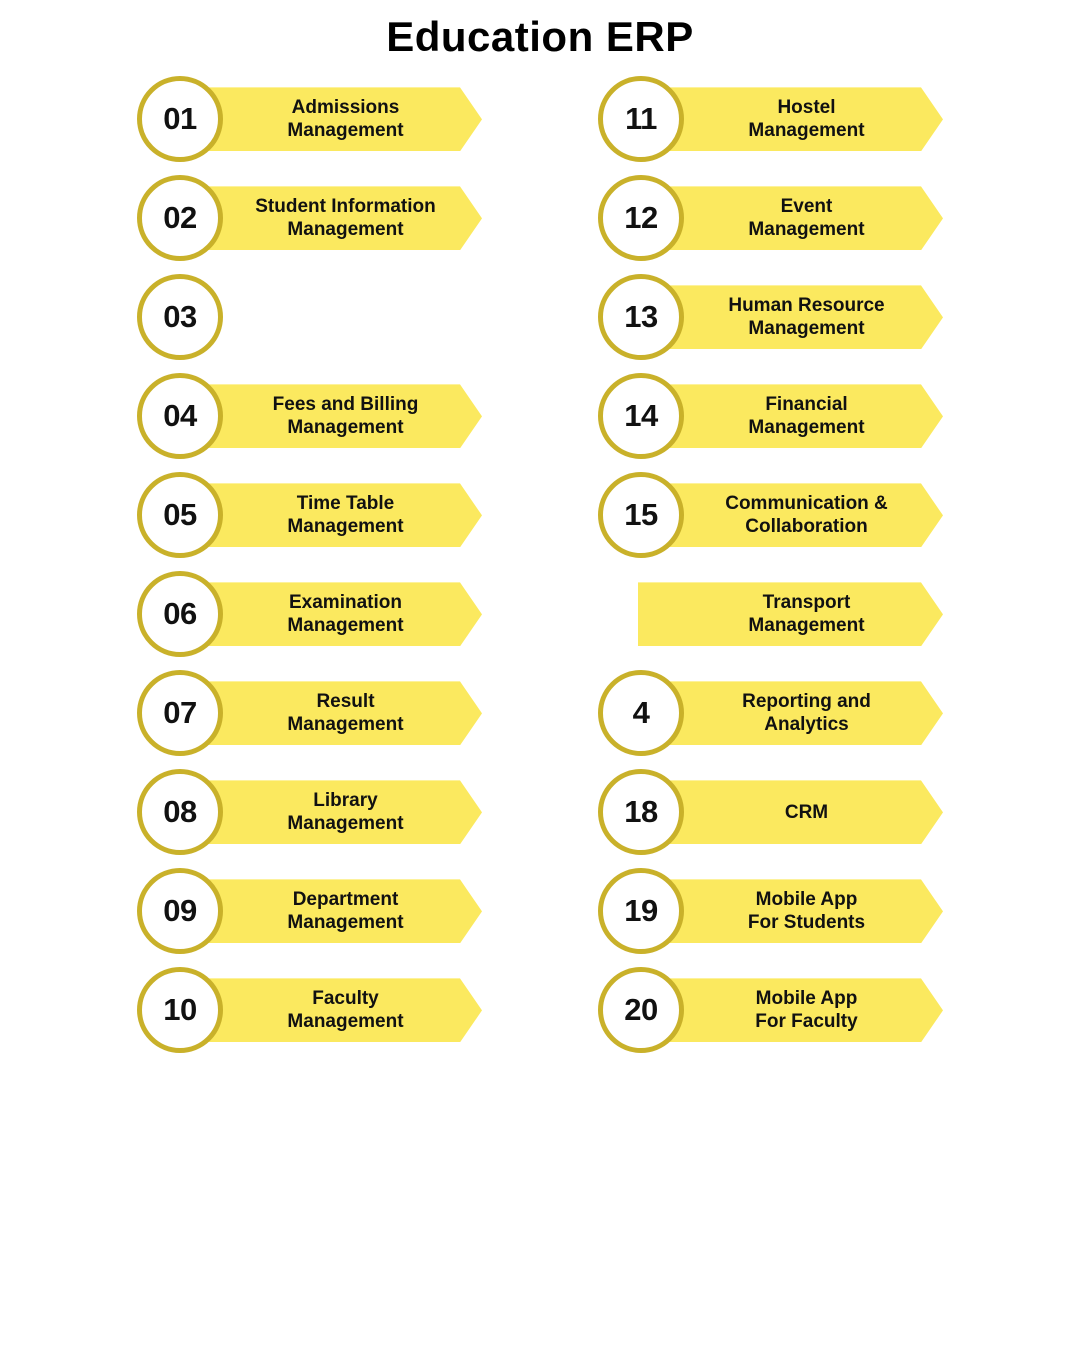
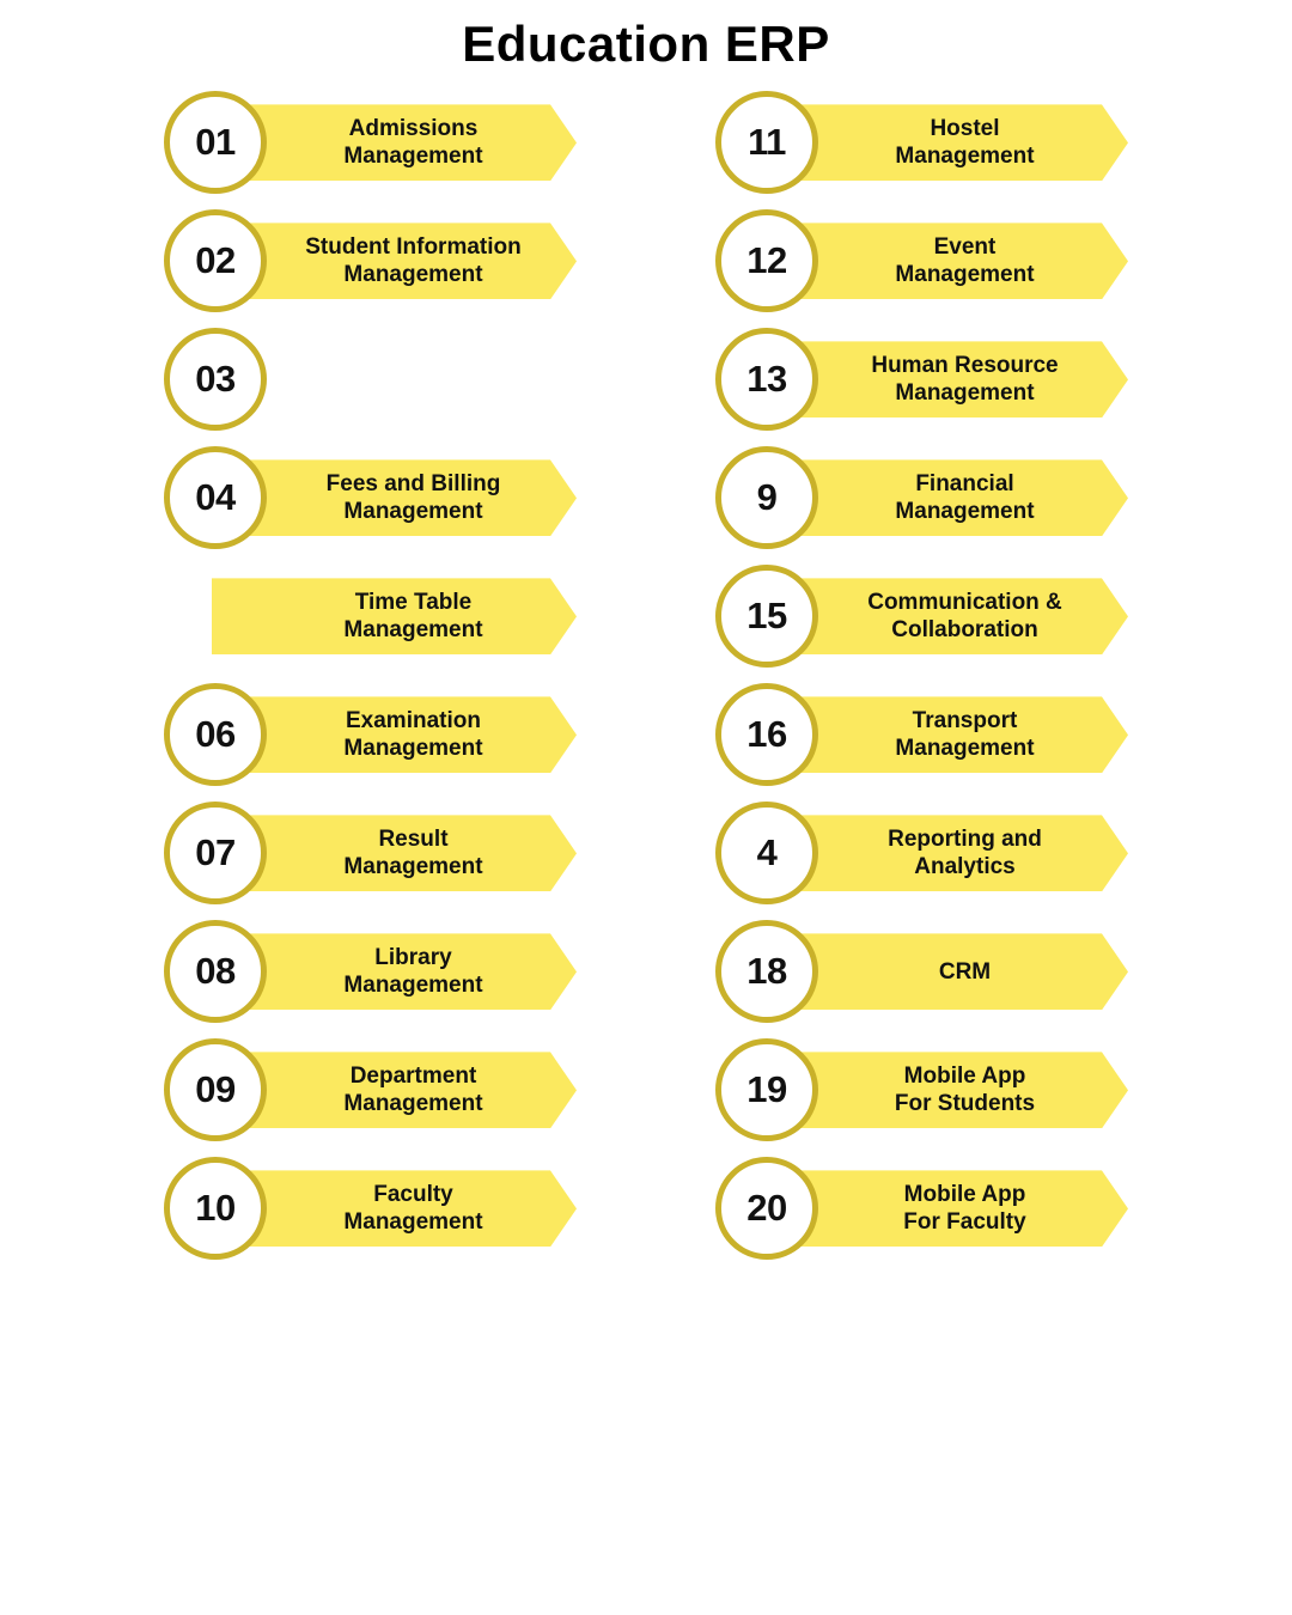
  Education ERP
  Admissions
  Management
  01
  Student Information
  Management
  02
  03
  Fees and Billing
  Management
  04
  Time Table
  Management
- 05
  Examination
  Management
  06
  Result
  Management
  07
  Library
  Management
  08
  Department
  Management
  09
  Faculty
  Management
  10
  Hostel
  Management
  11
  Event
  Management
  12
  Human Resource
  Management
  13
  Financial
  Management
- 14
+ 9
  Communication &
  Collaboration
  15
  Transport
  Management
+ 16
  Reporting and
  Analytics
  4
  CRM
  18
  Mobile App
  For Students
  19
  Mobile App
  For Faculty
  20
